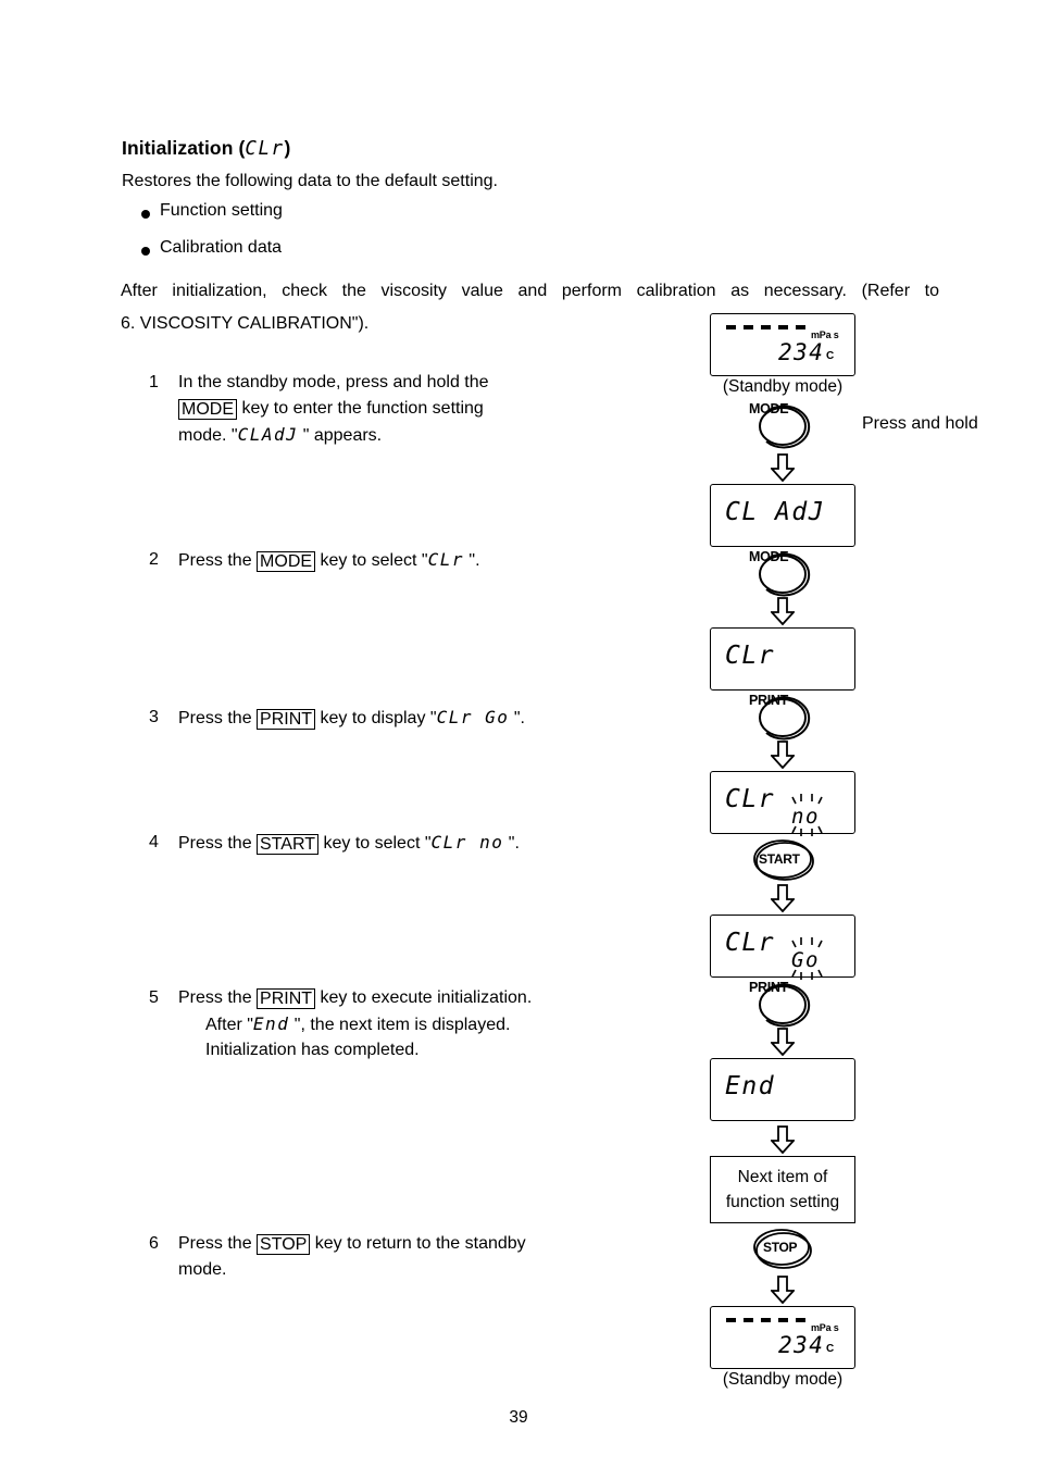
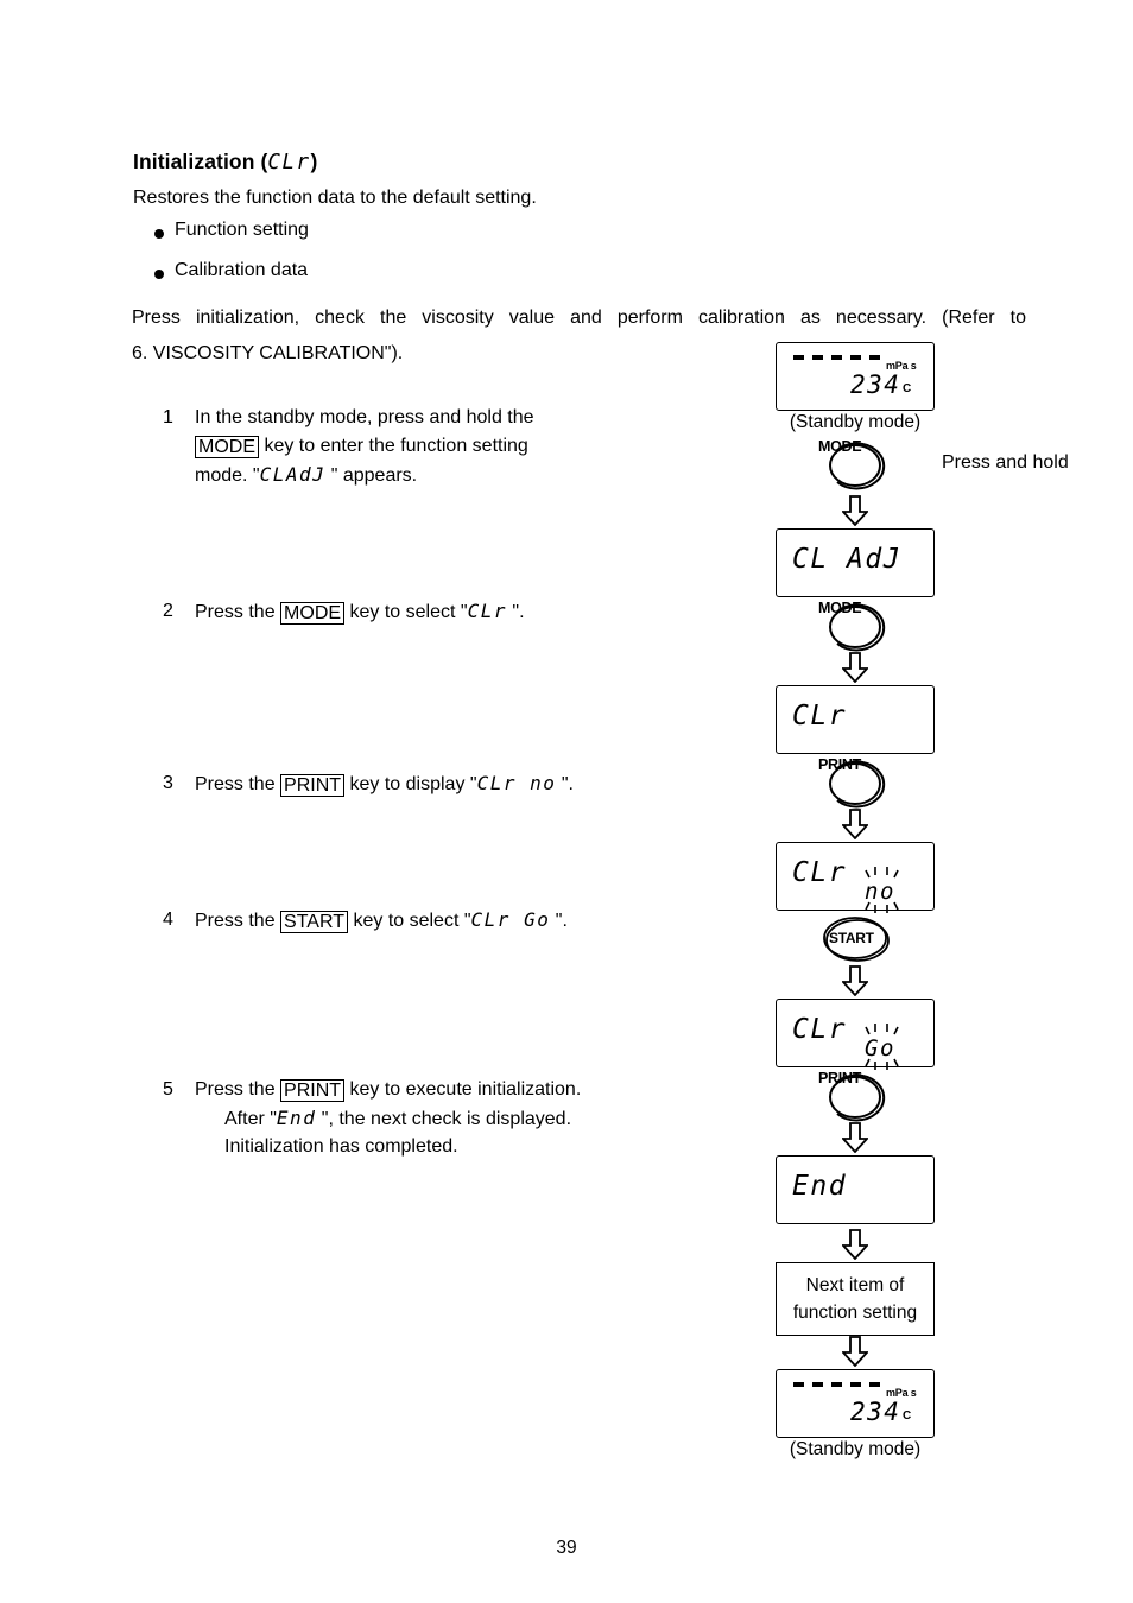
  Initialization (CLr)
- Restores the following data to the default setting.
+ Restores the function data to the default setting.
  Function setting
  Calibration data
- After initialization, check the viscosity value and perform calibration as necessary. (Refer to
+ Press initialization, check the viscosity value and perform calibration as necessary. (Refer to
  6. VISCOSITY CALIBRATION").
  1
  In the standby mode, press and hold the
  MODE key to enter the function setting
  mode. "CLAdJ " appears.
  2
  Press the MODE key to select "CLr ".
  3
- Press the PRINT key to display "CLr Go ".
+ Press the PRINT key to display "CLr no ".
  4
- Press the START key to select "CLr no ".
+ Press the START key to select "CLr Go ".
  5
  Press the PRINT key to execute initialization.
- After "End ", the next item is displayed.
+ After "End ", the next check is displayed.
  Initialization has completed.
- 6
- Press the STOP key to return to the standby
- mode.
  mPa s
  234
  C
  (Standby mode)
  MODE
  Press and hold
  CL AdJ
  MODE
  CLr
  PRINT
  CLr
  no
  START
  CLr
  Go
  PRINT
  End
  Next item of
  function setting
- STOP
  mPa s
  234
  C
  (Standby mode)
  39
